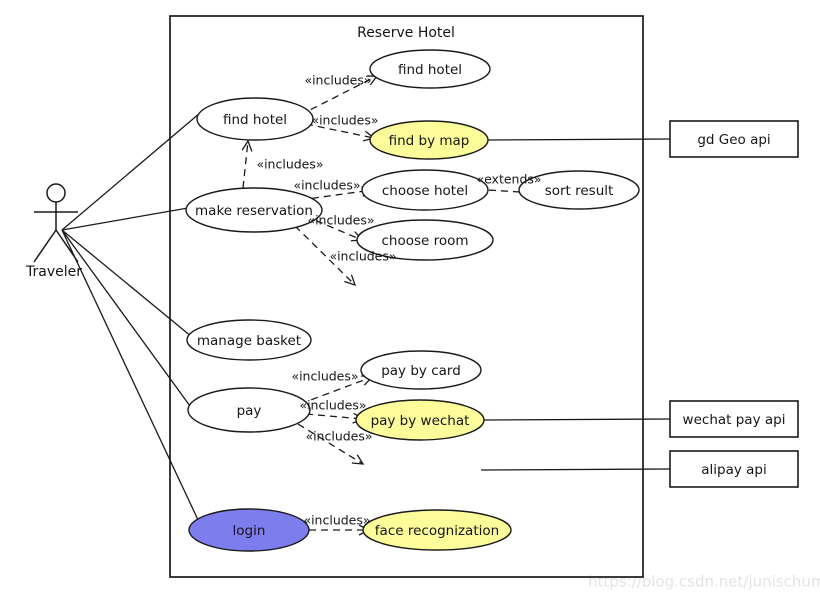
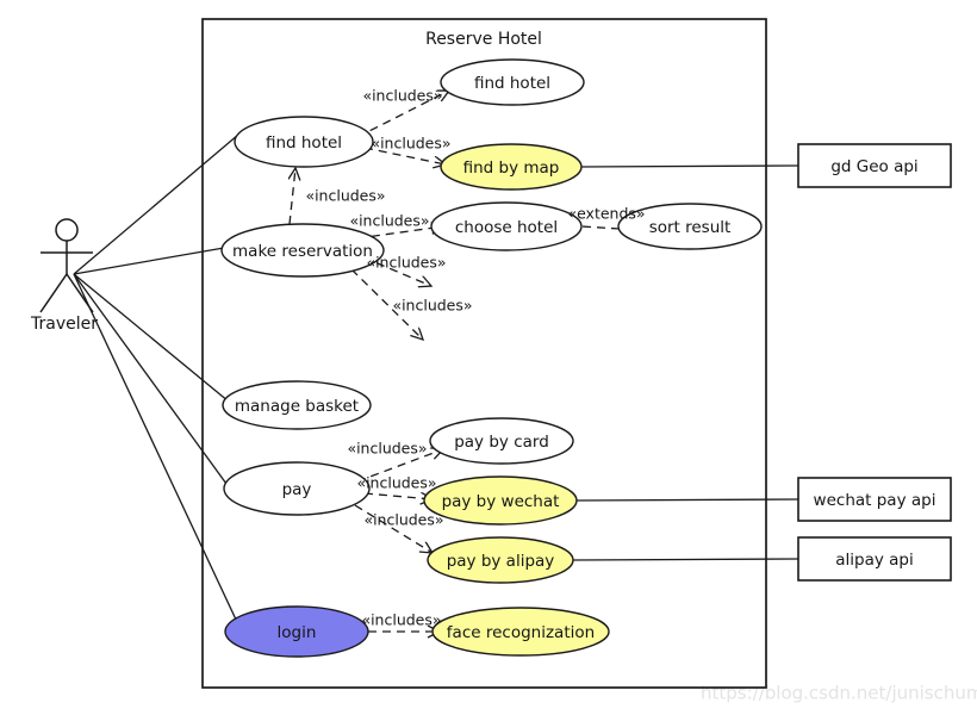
  https://blog.csdn.net/junischum
  Reserve Hotel
  Traveler
  find hotel
  find hotel
  find by map
  make reservation
  choose hotel
  sort result
- choose room
  manage basket
  pay by card
  pay
  pay by wechat
+ pay by alipay
  login
  face recognization
  «includes»
  «includes»
  «includes»
  «includes»
  «includes»
  «includes»
  «includes»
  «includes»
  «includes»
  «includes»
  «extends»
  gd Geo api
  wechat pay api
  alipay api
